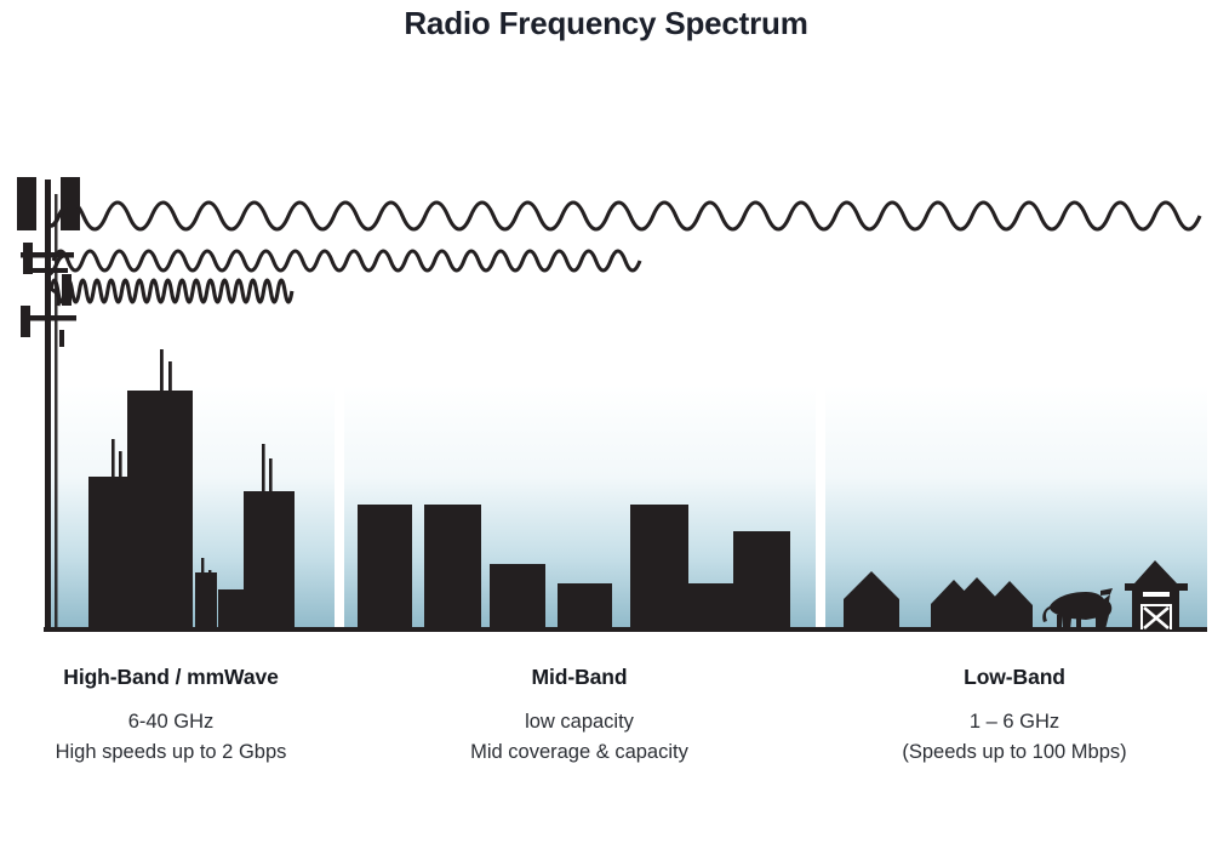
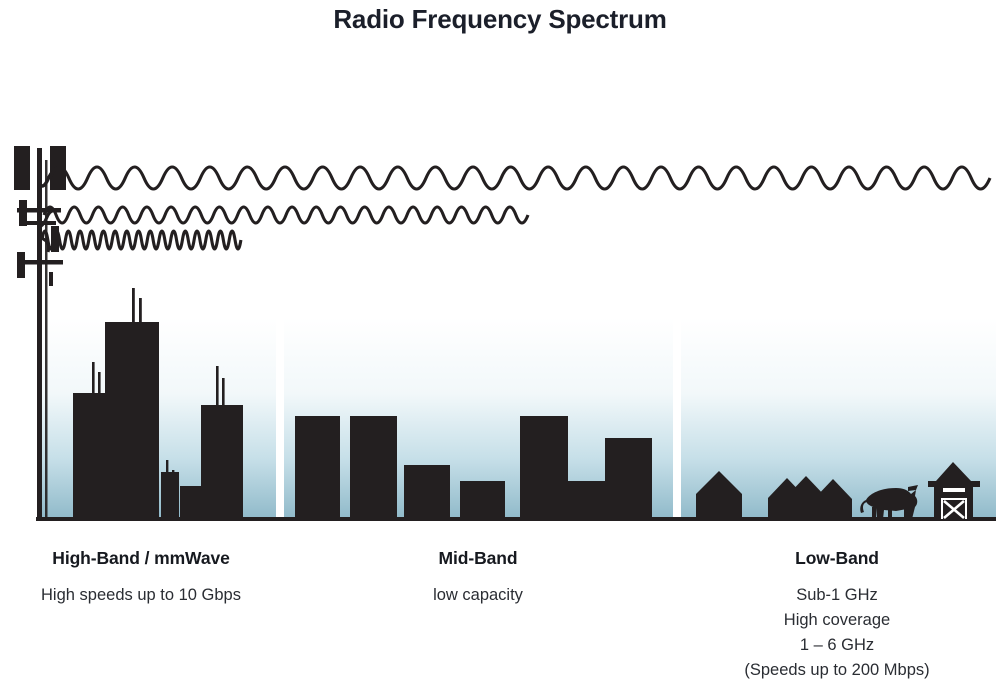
  Radio Frequency Spectrum
  High-Band / mmWave
- 6-40 GHz
- High speeds up to 2 Gbps
+ High speeds up to 10 Gbps
  Mid-Band
  low capacity
- Mid coverage & capacity
  Low-Band
+ Sub-1 GHz
+ High coverage
  1 – 6 GHz
- (Speeds up to 100 Mbps)
+ (Speeds up to 200 Mbps)
